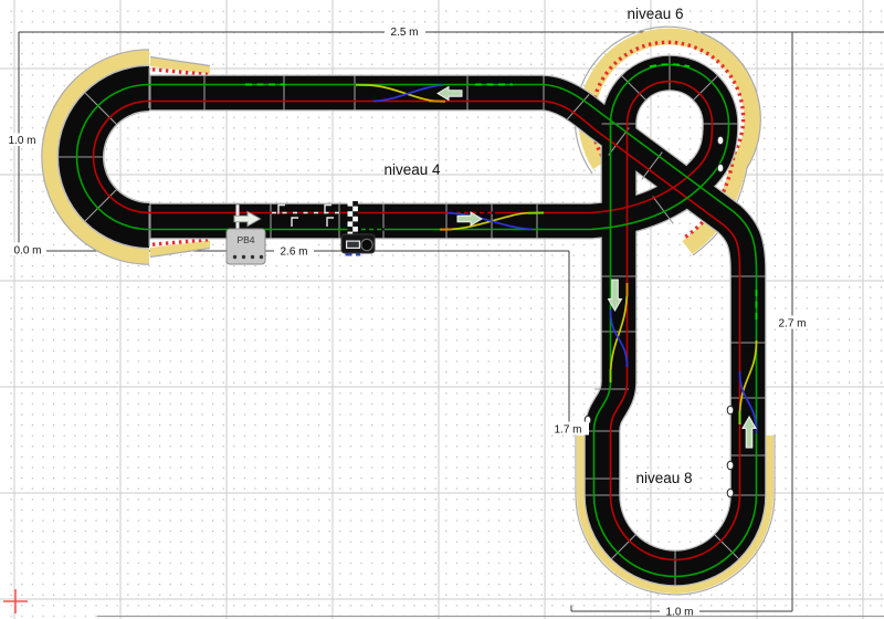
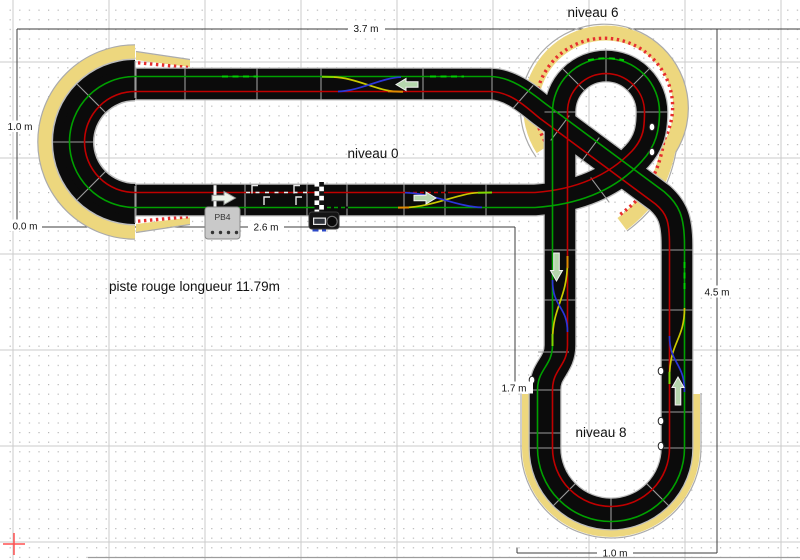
  PB4
- 2.5 m
+ 3.7 m
  1.0 m
  0.0 m
  2.6 m
- 2.7 m
+ 4.5 m
  1.7 m
  1.0 m
  niveau 6
- niveau 4
+ niveau 0
  niveau 8
+ piste rouge longueur 11.79m
